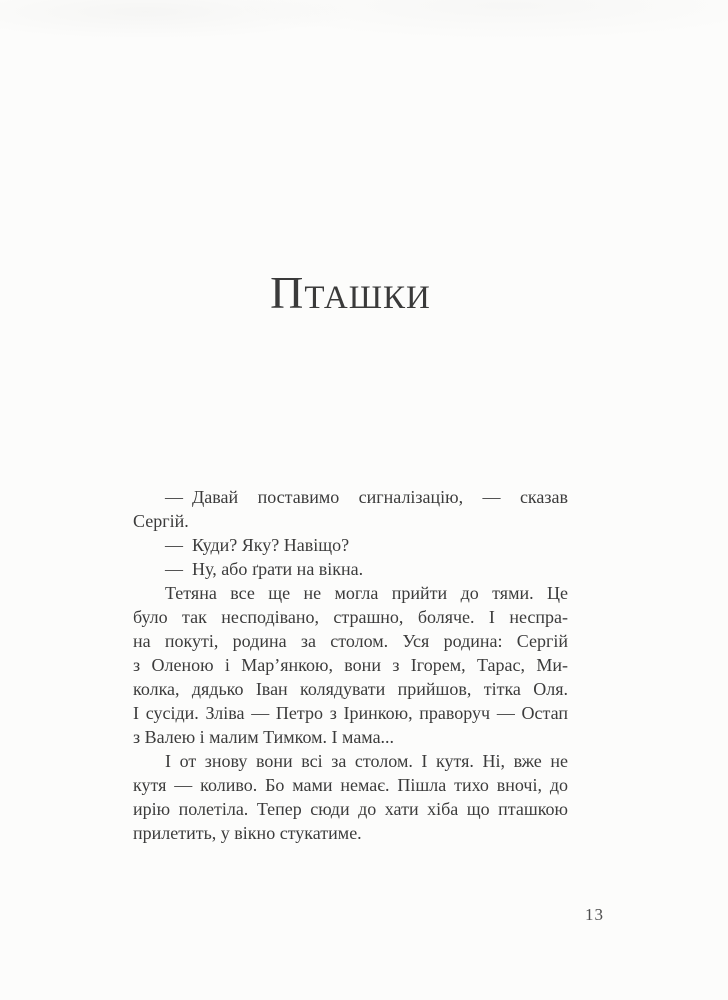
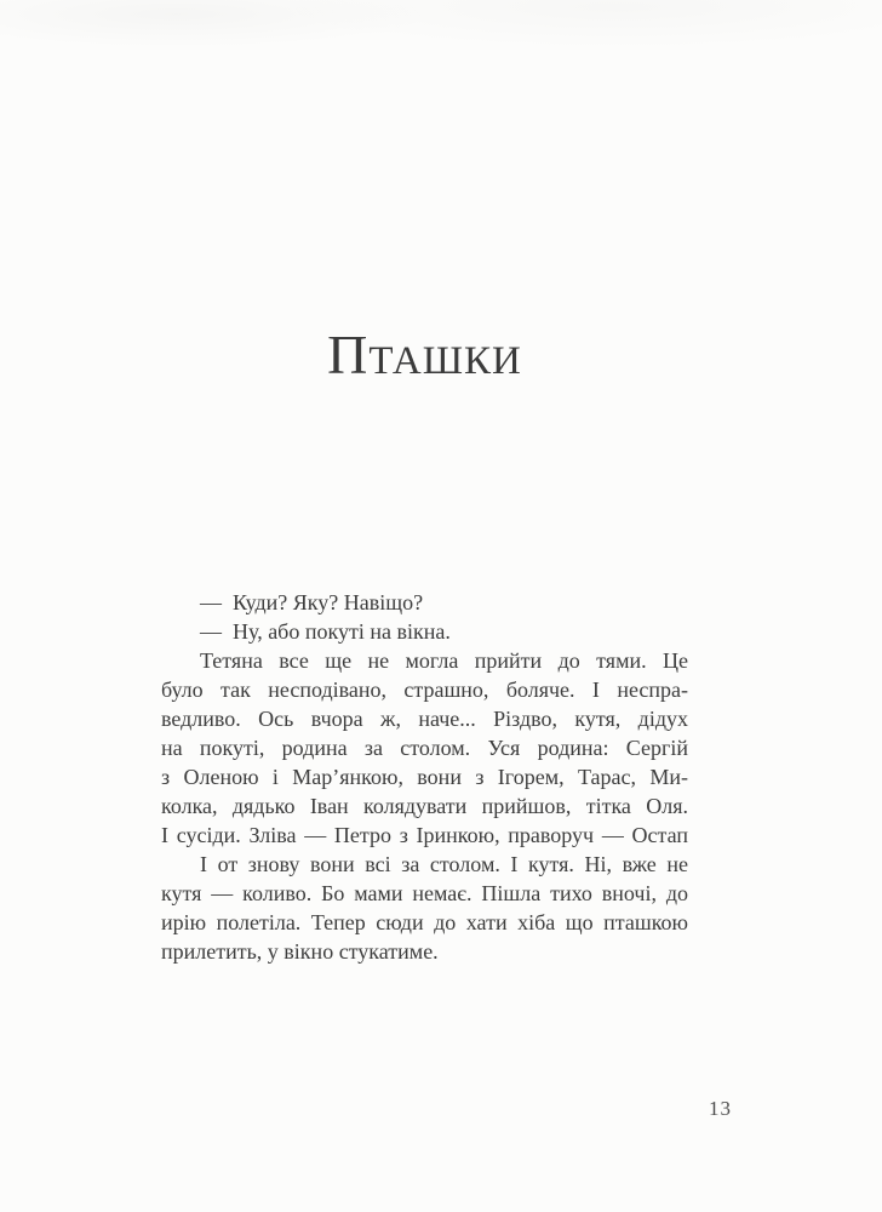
  ПТАШКИ
- — Давай поставимо сигналізацію, — сказав
- Сергій.
  — Куди? Яку? Навіщо?
- — Ну, або ґрати на вікна.
+ — Ну, або покуті на вікна.
  Тетяна все ще не могла прийти до тями. Це
  було так несподівано, страшно, боляче. І неспра-
+ ведливо. Ось вчора ж, наче... Різдво, кутя, дідух
  на покуті, родина за столом. Уся родина: Сергій
  з Оленою і Мар’янкою, вони з Ігорем, Тарас, Ми-
  колка, дядько Іван колядувати прийшов, тітка Оля.
  І сусіди. Зліва — Петро з Іринкою, праворуч — Остап
- з Валею і малим Тимком. І мама...
  І от знову вони всі за столом. І кутя. Ні, вже не
  кутя — коливо. Бо мами немає. Пішла тихо вночі, до
  ирію полетіла. Тепер сюди до хати хіба що пташкою
  прилетить, у вікно стукатиме.
  13
